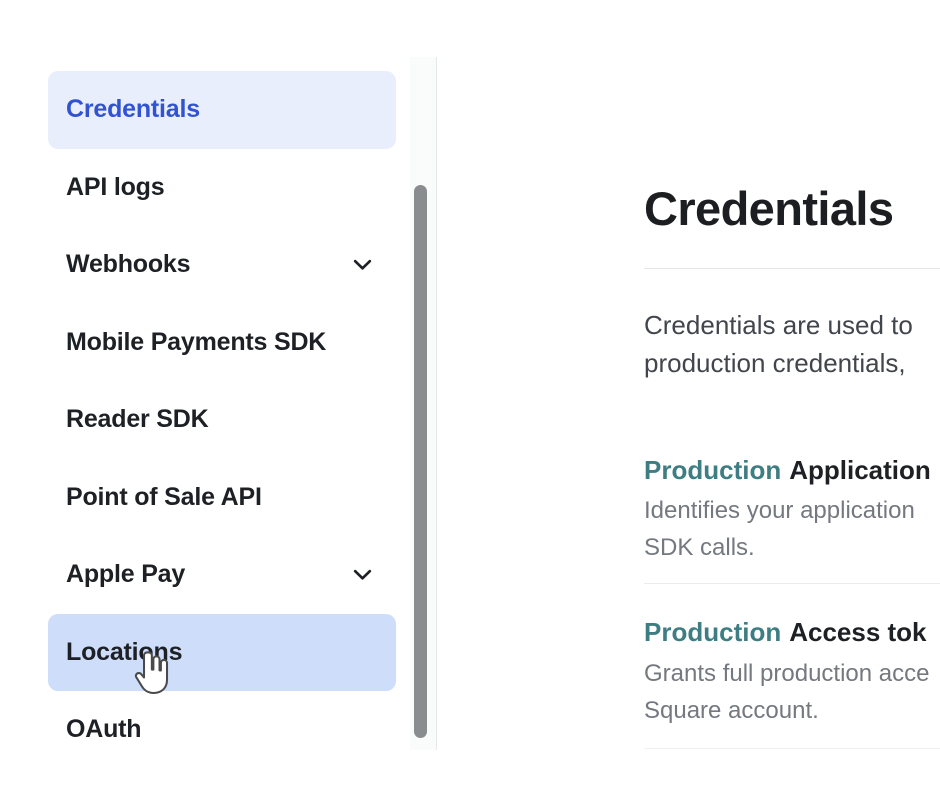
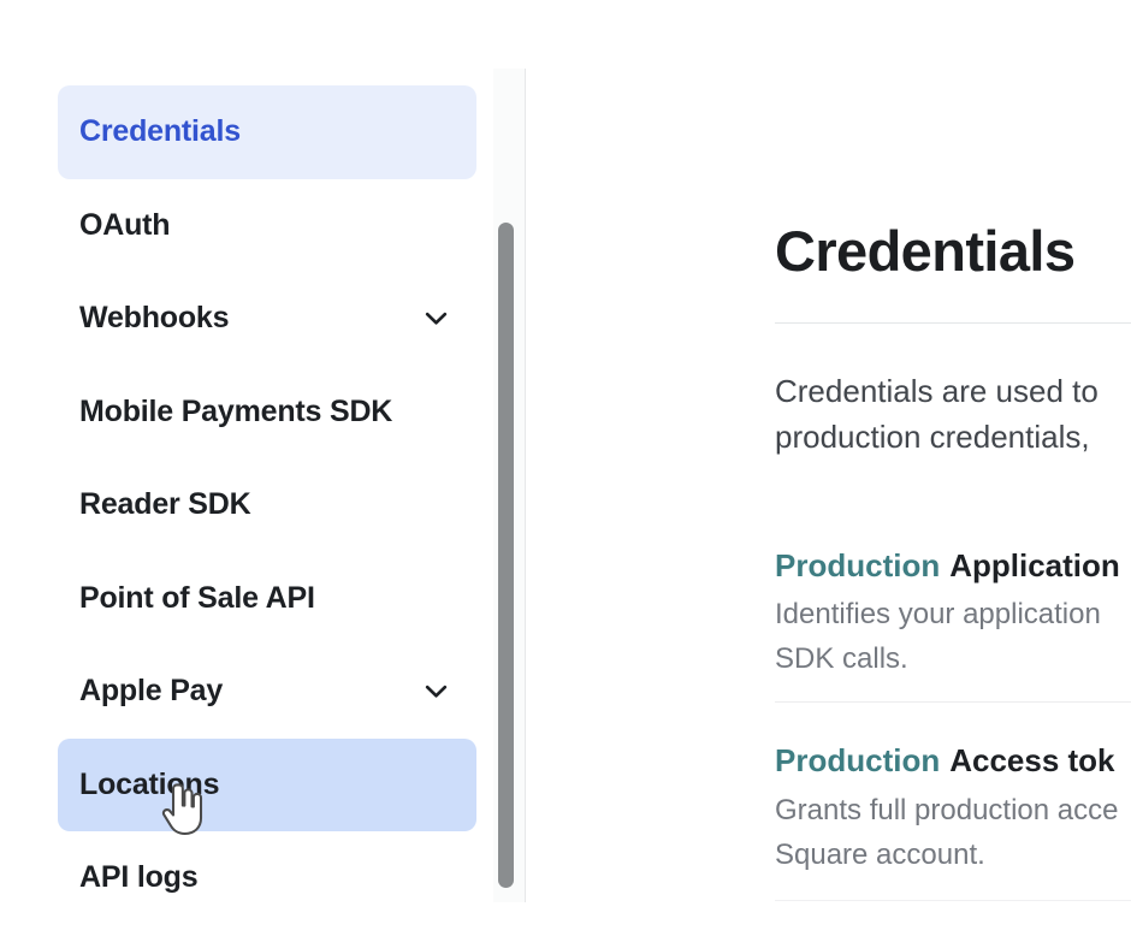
  Credentials
- API logs
+ OAuth
  Webhooks
  Mobile Payments SDK
  Reader SDK
  Point of Sale API
  Apple Pay
  Locatins
- OAuth
+ API logs
  Credentials
  Credentials are used to
  production credentials,
  Production
  Application
  Identifies your application
  SDK calls.
  Production
  Access tok
  Grants full production acce
  Square account.
